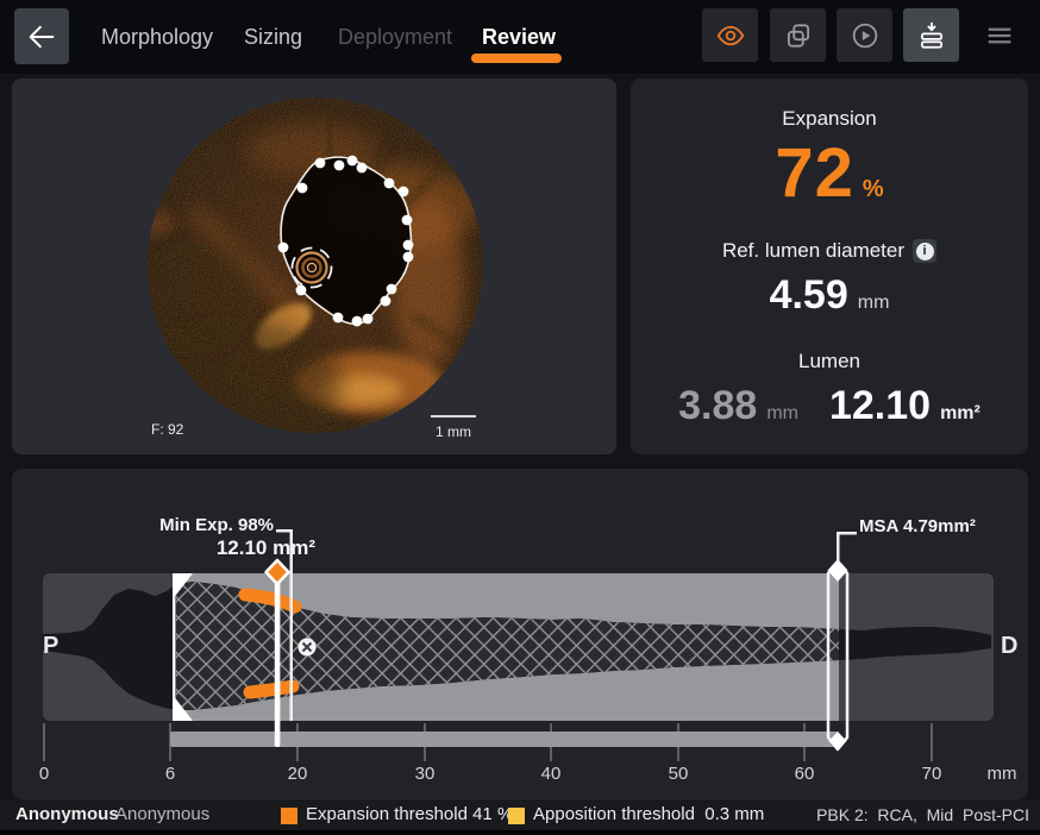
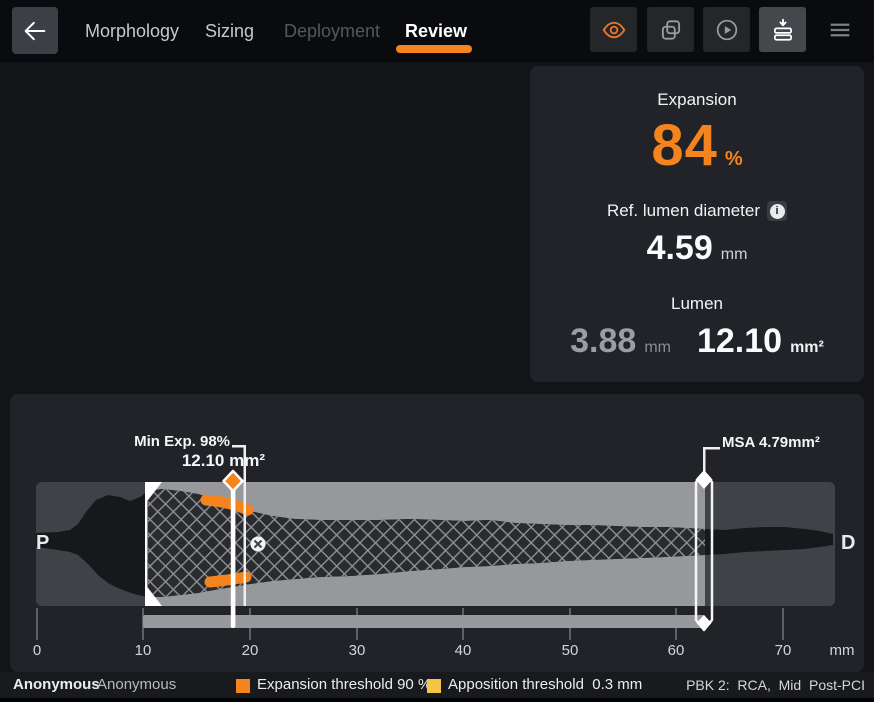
  Morphology
  Sizing
  Deployment
  Review
- F: 92
- 1 mm
  Expansion
- 72
+ 84
  %
  Ref. lumen diameter
  i
  4.59
  mm
  Lumen
  3.88
  mm
  12.10
  mm²
  P
  D
  Min Exp. 98%
  12.10 mm²
  MSA 4.79mm²
  0
- 6
+ 10
  20
  30
  40
  50
  60
  70
  mm
  Anonymous
  Anonymous
- Expansion threshold 41 %
+ Expansion threshold 90 %
  Apposition threshold 0.3 mm
  PBK 2: RCA, Mid Post-PCI
